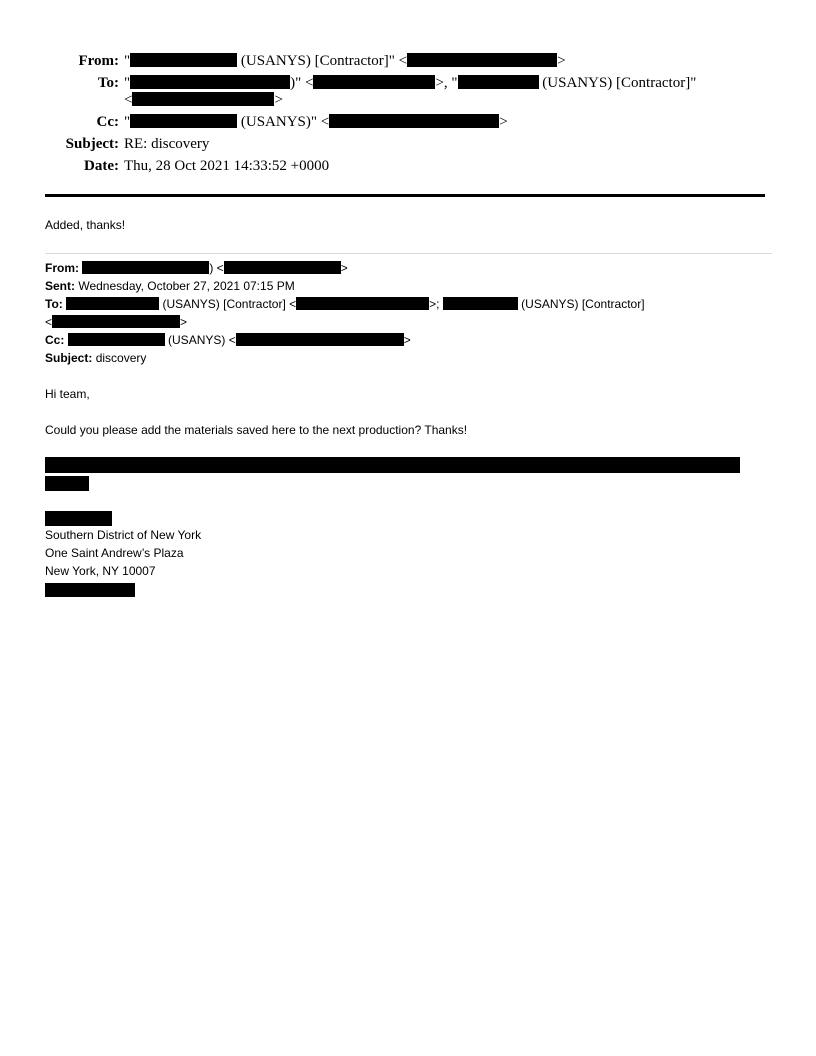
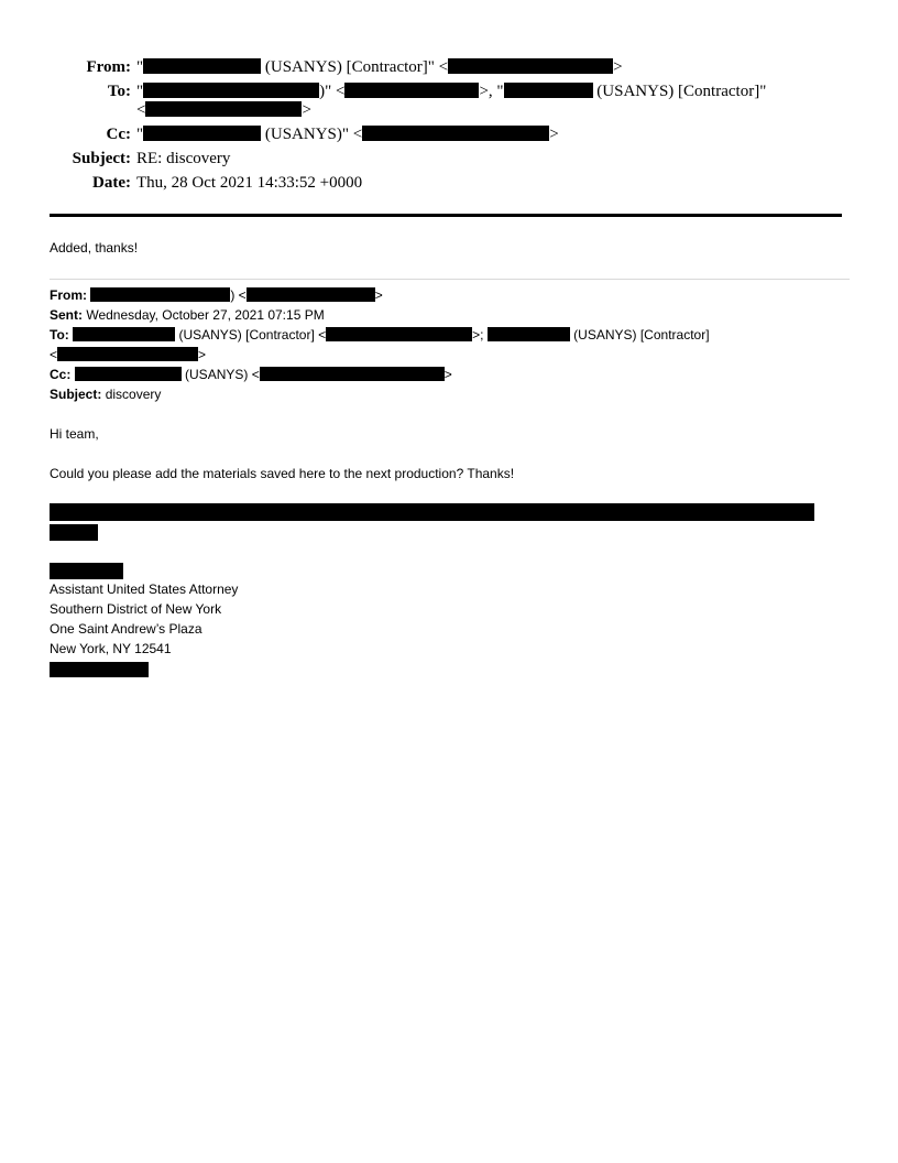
  From:
  " (USANYS) [Contractor]" < >
  To:
  " )" < >, " (USANYS) [Contractor]"
  < >
  Cc:
  " (USANYS)" < >
  Subject:
  RE: discovery
  Date:
  Thu, 28 Oct 2021 14:33:52 +0000
  Added, thanks!
  From: ) < >
  Sent: Wednesday, October 27, 2021 07:15 PM
  To: (USANYS) [Contractor] < >; (USANYS) [Contractor]
  < >
  Cc: (USANYS) < >
  Subject: discovery
  Hi team,
  Could you please add the materials saved here to the next production? Thanks!
+ Assistant United States Attorney
  Southern District of New York
  One Saint Andrew’s Plaza
- New York, NY 10007
+ New York, NY 12541
